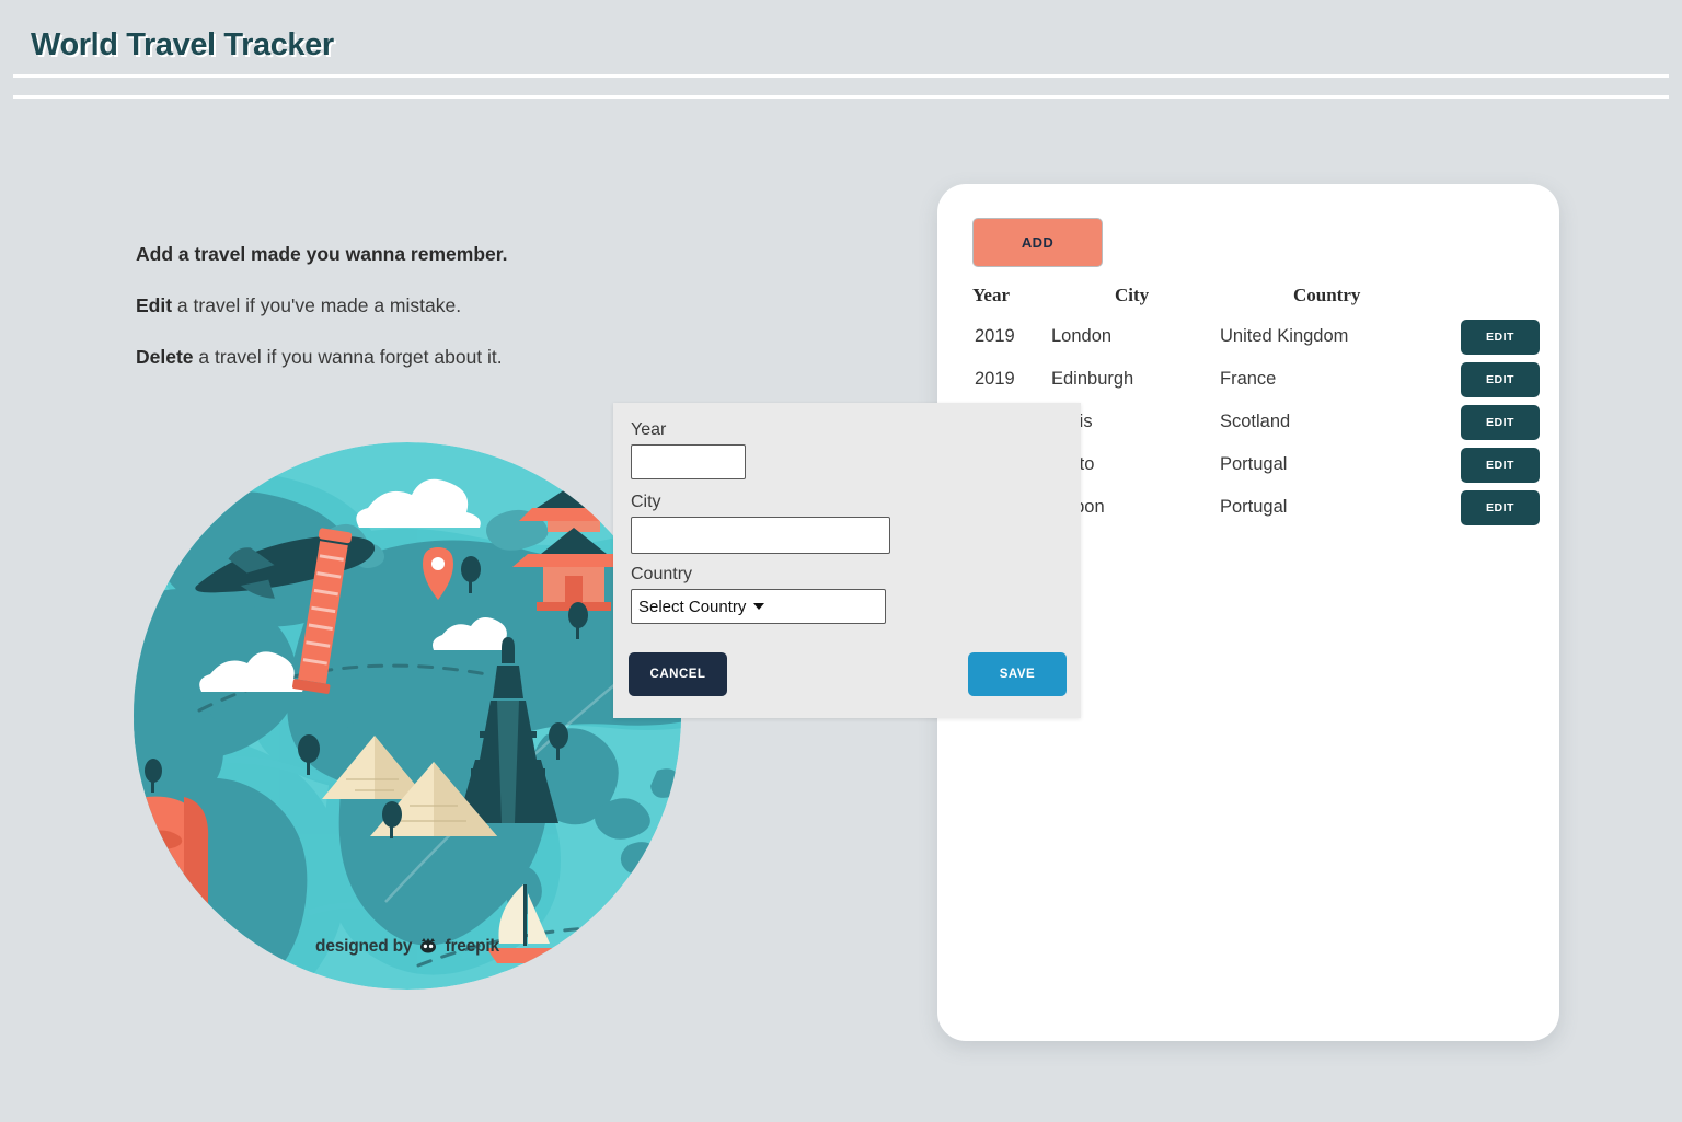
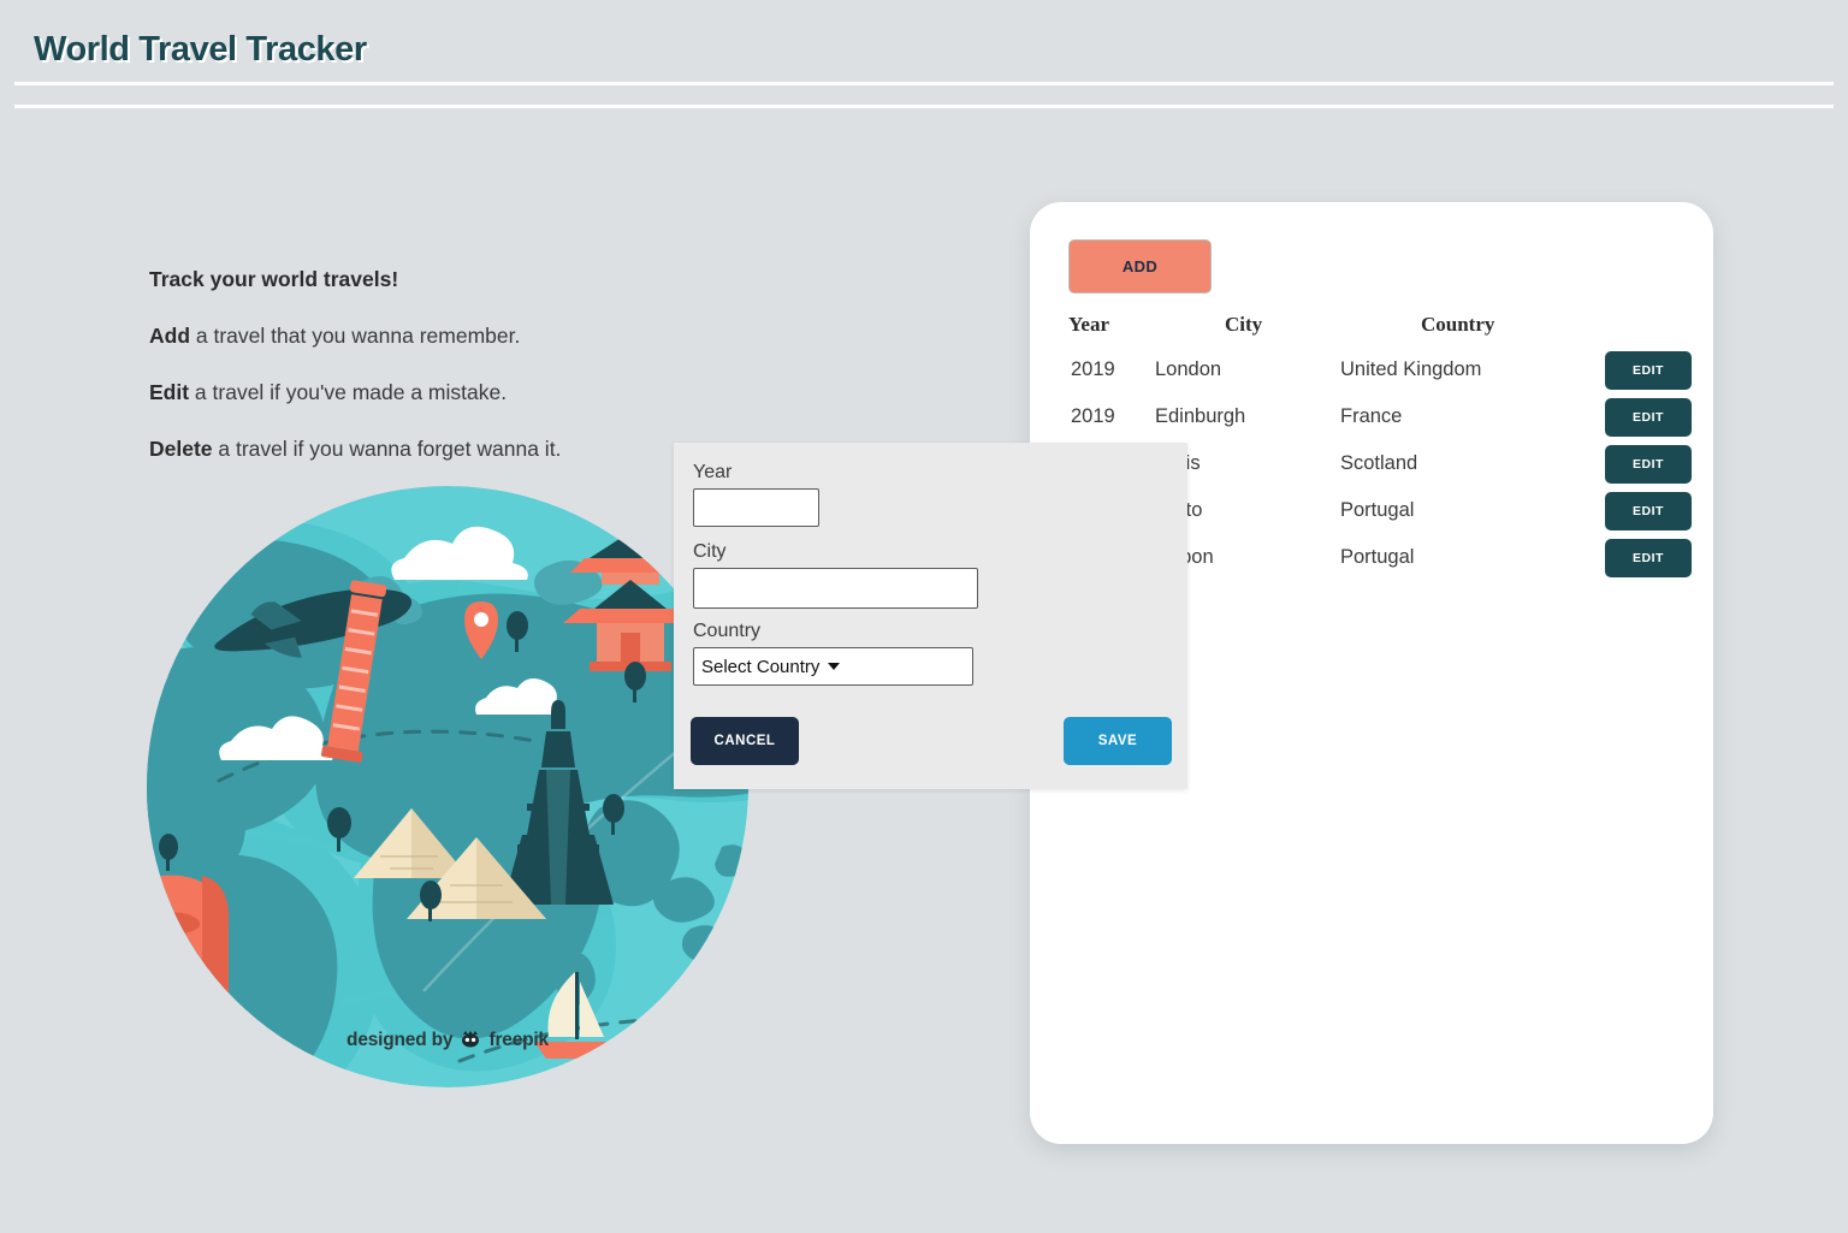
  World Travel Tracker
+ Track your world travels!
- Add a travel made you wanna remember.
+ Add a travel that you wanna remember.
  Edit a travel if you've made a mistake.
- Delete a travel if you wanna forget about it.
+ Delete a travel if you wanna forget wanna it.
  designed by freepik
  ADD
  Year
  City
  Country
  2019
  London
  United Kingdom
  EDIT
  2019
  Edinburgh
  France
  EDIT
  Scotland
  EDIT
  Portugal
  EDIT
  Portugal
  EDIT
  Year
  City
  Country
  Select Country
  CANCEL
  SAVE
